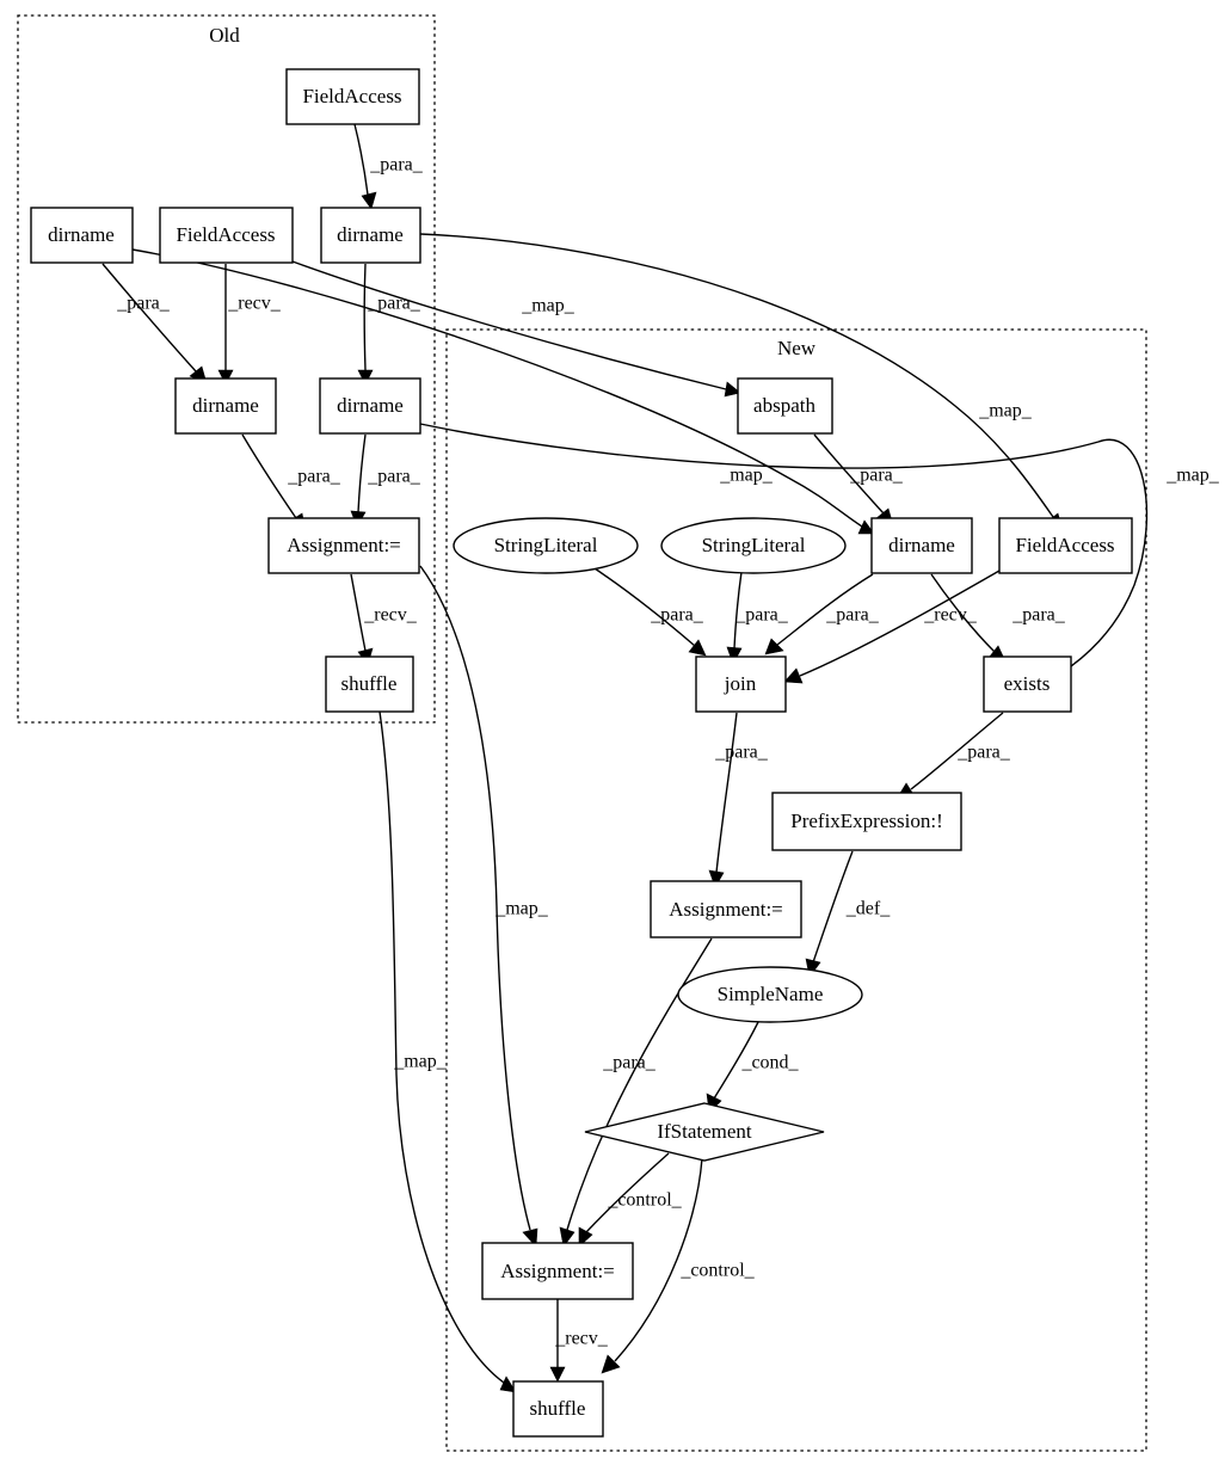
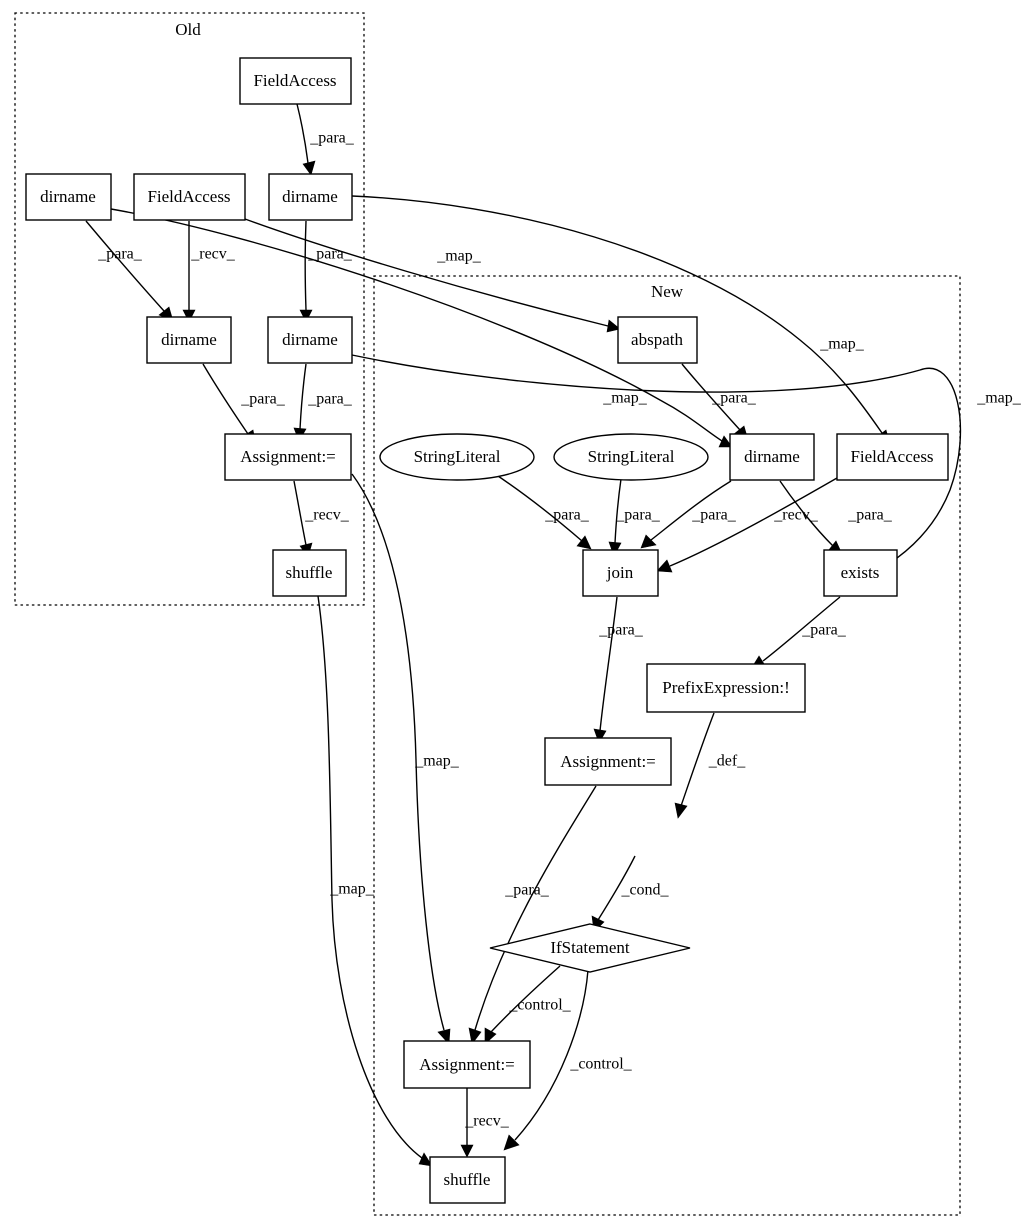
  Old
  New
  _para_
  _para_
  _recv_
  _para
  _para_
  _para_
  _recv_
  _map_
  _map_
  _map_
  _map_
  _para_
  _para_
  _para_
  _para_
  _recv_
  _para_
  _para_
  _para_
  _def_
  _para_
  _cond_
  _control_
  _control_
  _recv_
  _map_
  _map_
  FieldAccess
  dirname
  FieldAccess
  dirname
  dirname
  dirname
  Assignment:=
  shuffle
  abspath
  StringLiteral
  StringLiteral
  dirname
  FieldAccess
  join
  exists
  PrefixExpression:!
  Assignment:=
- SimpleName
  IfStatement
  Assignment:=
  shuffle
